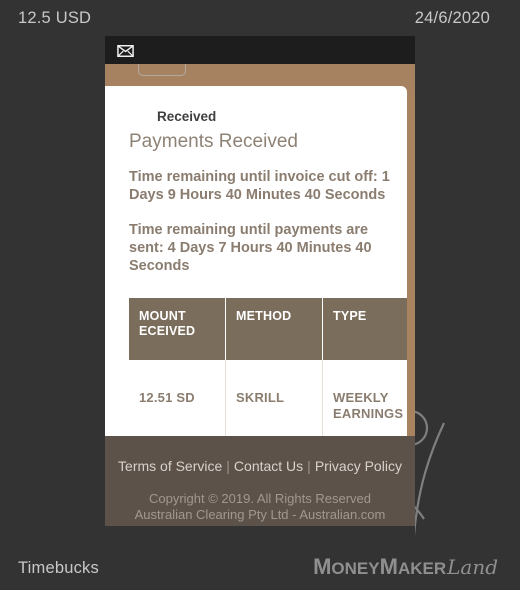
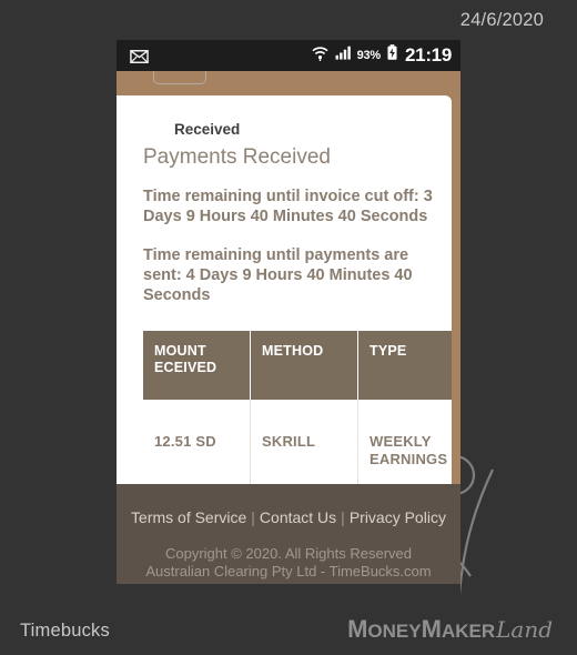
- 12.5 USD
  24/6/2020
  Timebucks
  MONEYMAKERLand
+ 93%
+ 21:19
  Received
  Payments Received
- Time remaining until invoice cut off: 1 Days 9 Hours 40 Minutes 40 Seconds
+ Time remaining until invoice cut off: 3 Days 9 Hours 40 Minutes 40 Seconds
- Time remaining until payments are sent: 4 Days 7 Hours 40 Minutes 40 Seconds
+ Time remaining until payments are sent: 4 Days 9 Hours 40 Minutes 40 Seconds
  MOUNT ECEIVED	METHOD	TYPE
  12.51 SD	SKRILL	WEEKLY EARNINGS
  Terms of Service | Contact Us | Privacy Policy
- Copyright © 2019. All Rights Reserved
+ Copyright © 2020. All Rights Reserved
- Australian Clearing Pty Ltd - Australian.com
+ Australian Clearing Pty Ltd - TimeBucks.com
